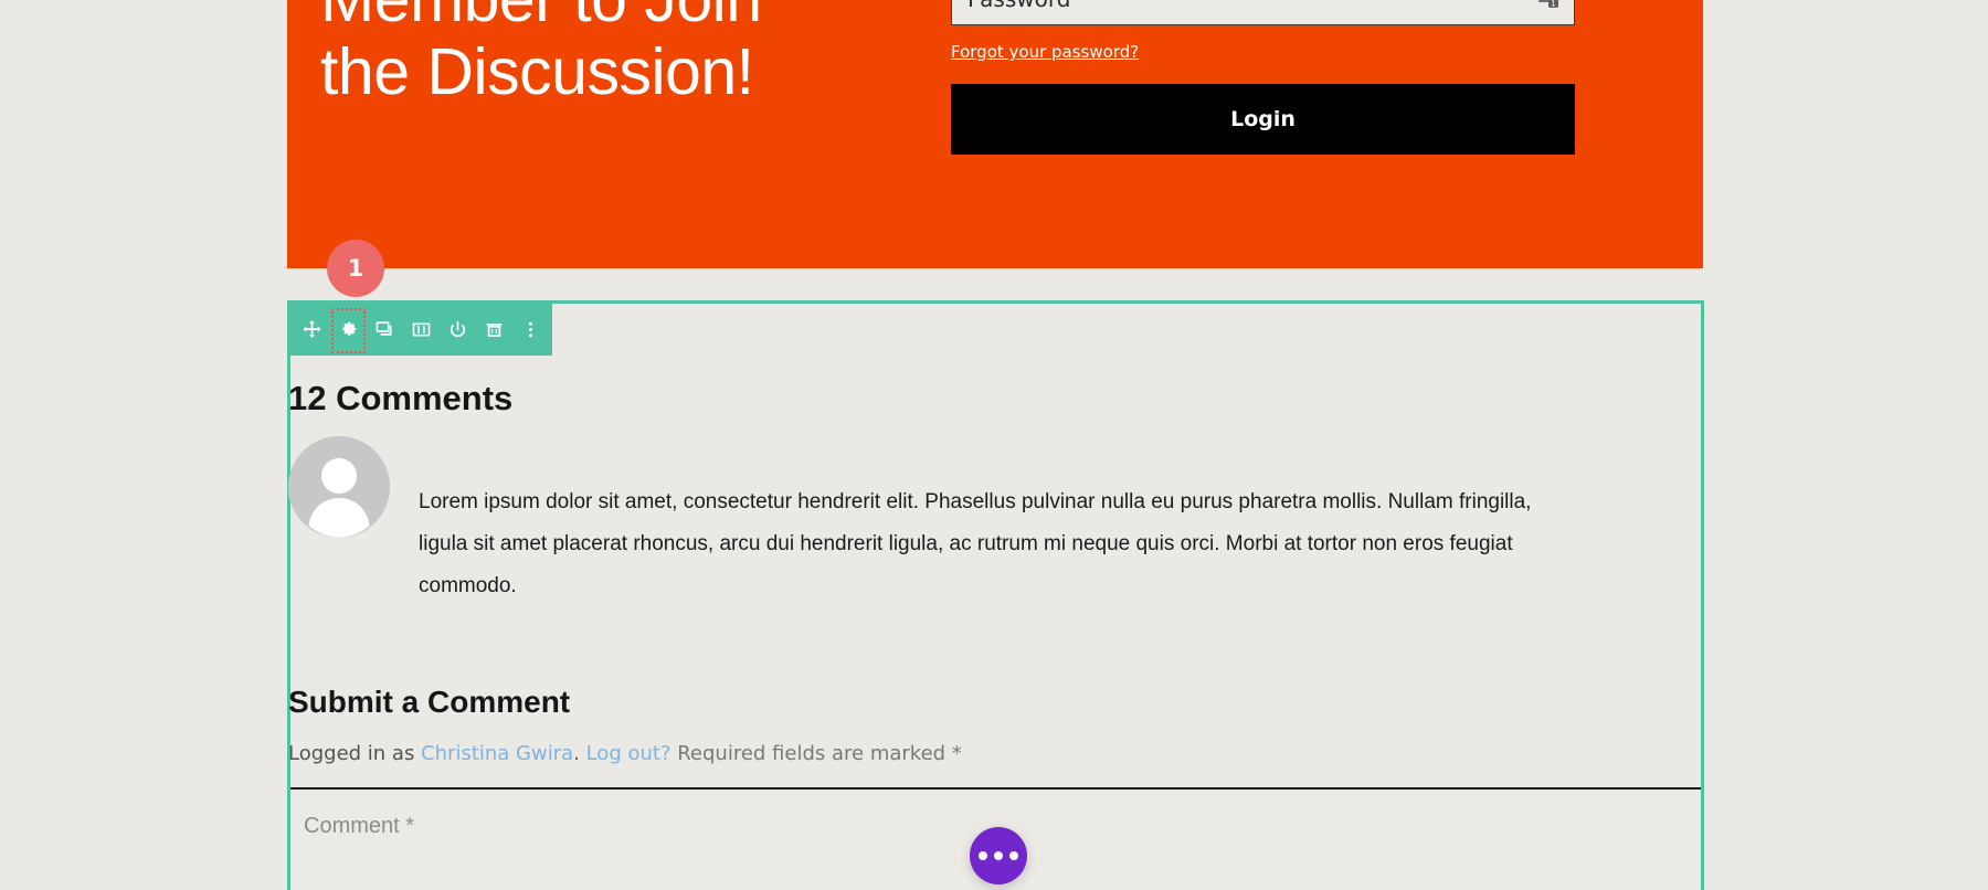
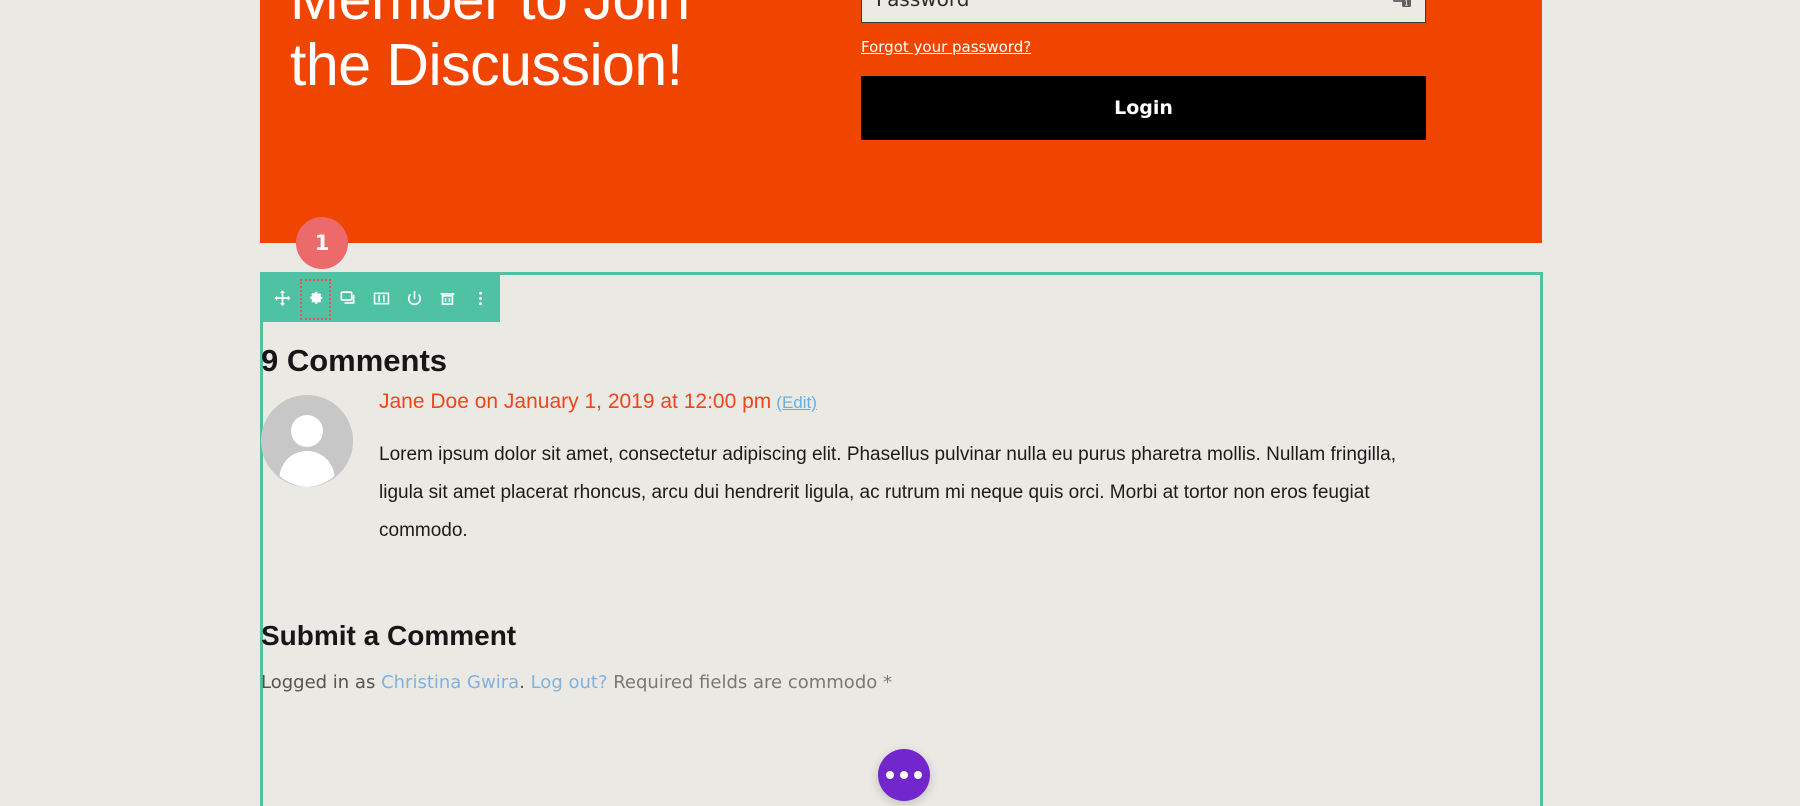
  the Discussion!
  1
  Forgot your password?
  Login
  1
- 12 Comments
+ 9 Comments
+ Jane Doe on January 1, 2019 at 12:00 pm (Edit)
- Lorem ipsum dolor sit amet, consectetur hendrerit elit. Phasellus pulvinar nulla eu purus pharetra mollis. Nullam fringilla, ligula sit amet placerat rhoncus, arcu dui hendrerit ligula, ac rutrum mi neque quis orci. Morbi at tortor non eros feugiat commodo.
+ Lorem ipsum dolor sit amet, consectetur adipiscing elit. Phasellus pulvinar nulla eu purus pharetra mollis. Nullam fringilla, ligula sit amet placerat rhoncus, arcu dui hendrerit ligula, ac rutrum mi neque quis orci. Morbi at tortor non eros feugiat commodo.
  Submit a Comment
- Logged in as Christina Gwira. Log out? Required fields are marked *
+ Logged in as Christina Gwira. Log out? Required fields are commodo *
- Comment *
